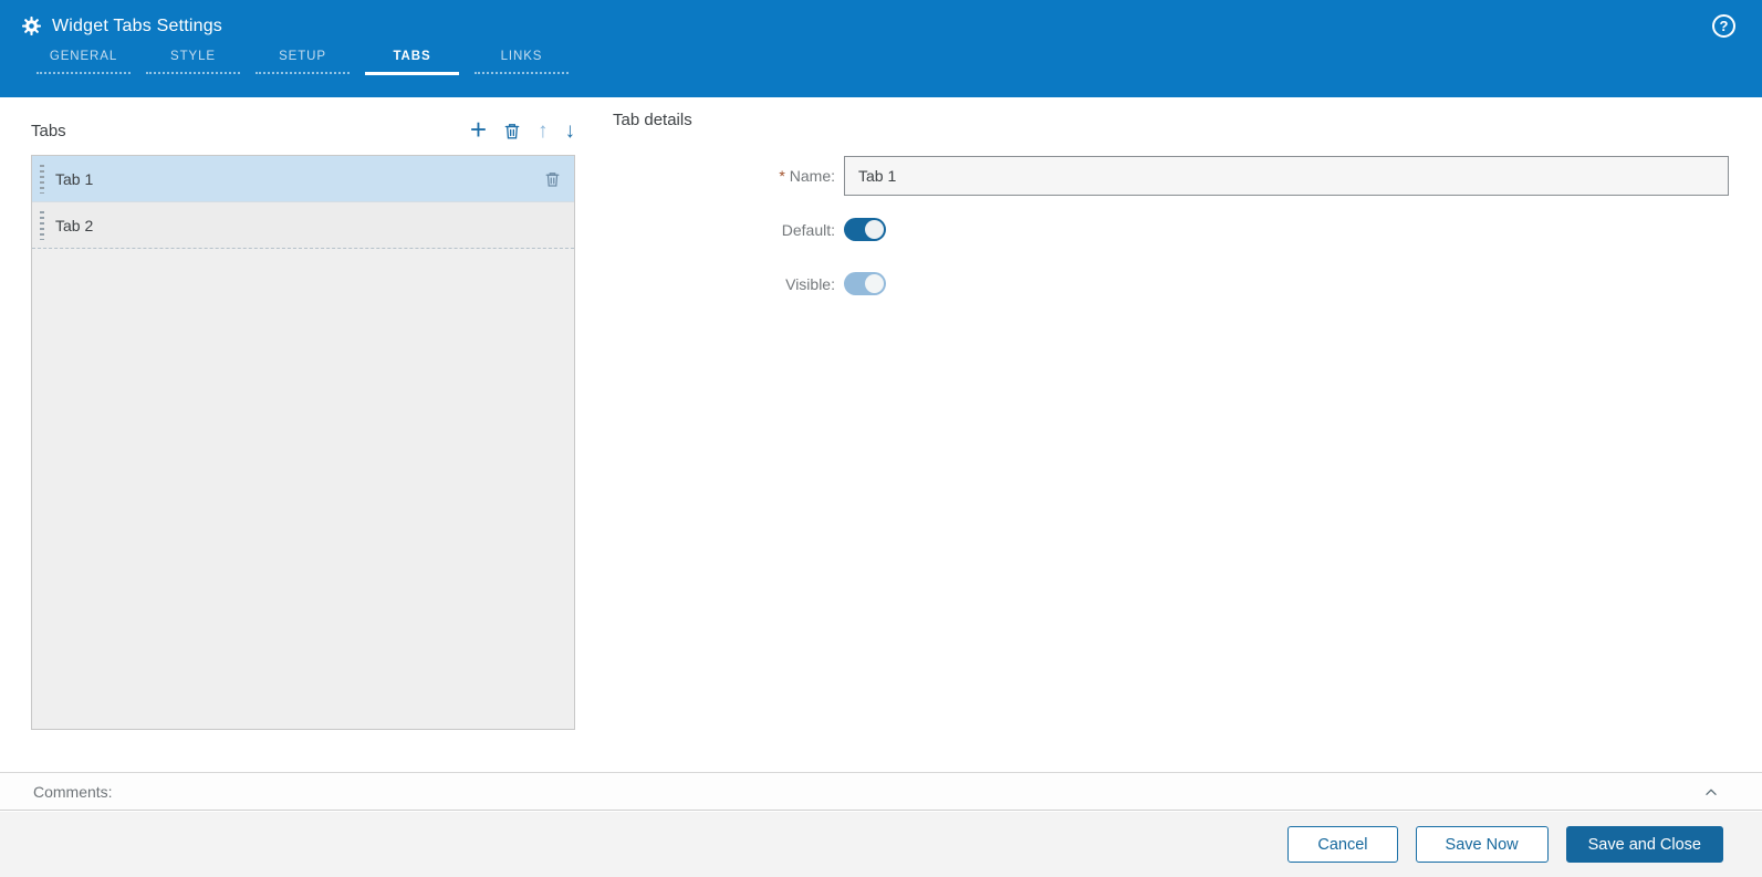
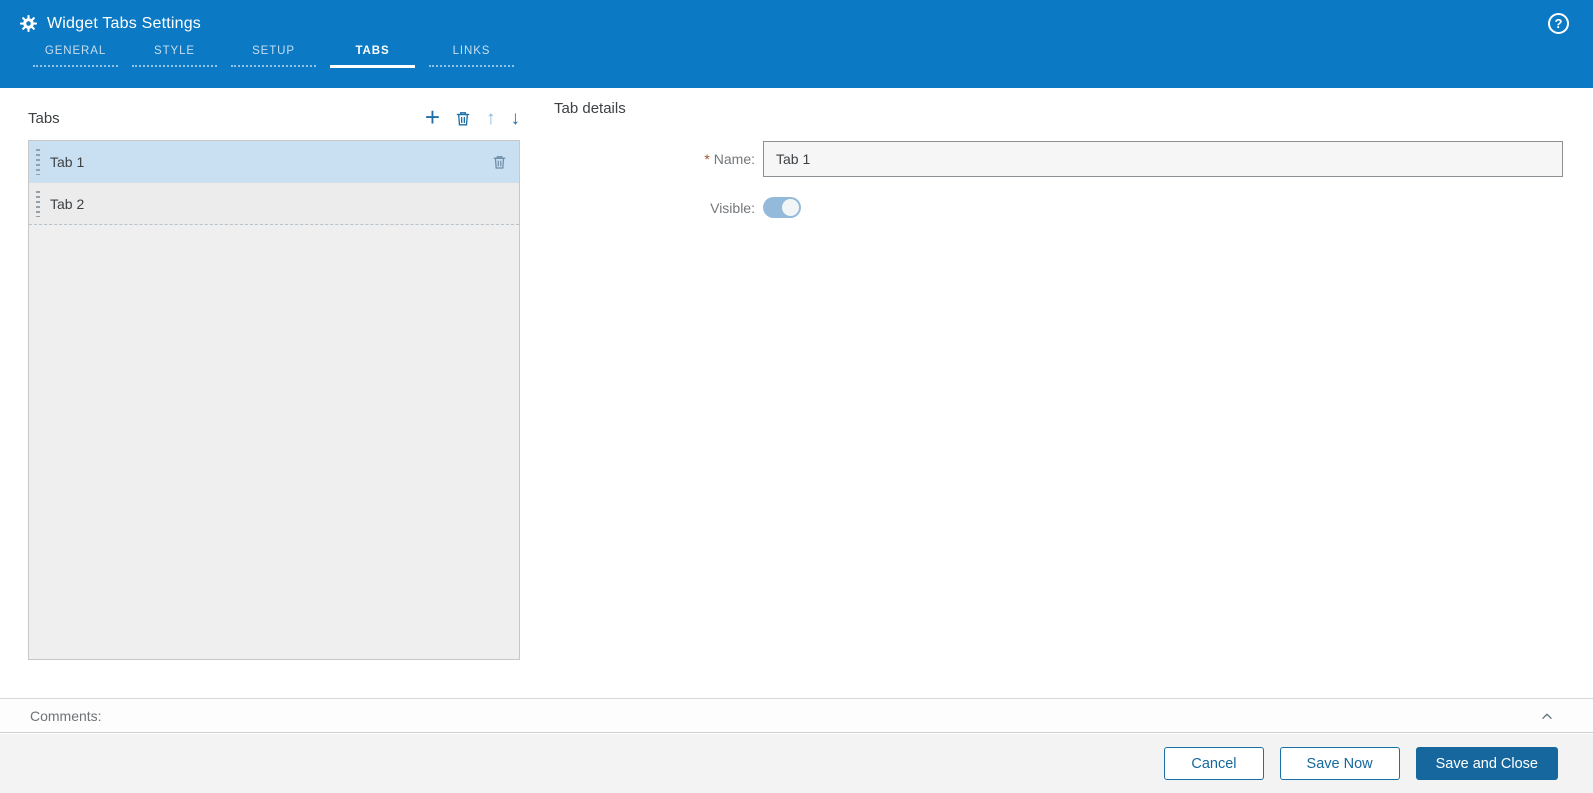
  Widget Tabs Settings
  ?
  GENERAL
  STYLE
  SETUP
  TABS
  LINKS
  Tabs
  +
  ↑
  ↓
  Tab 1
  Tab 2
  Tab details
  * Name:
  Tab 1
- Default:
  Visible:
  Comments:
  Cancel
  Save Now
  Save and Close
